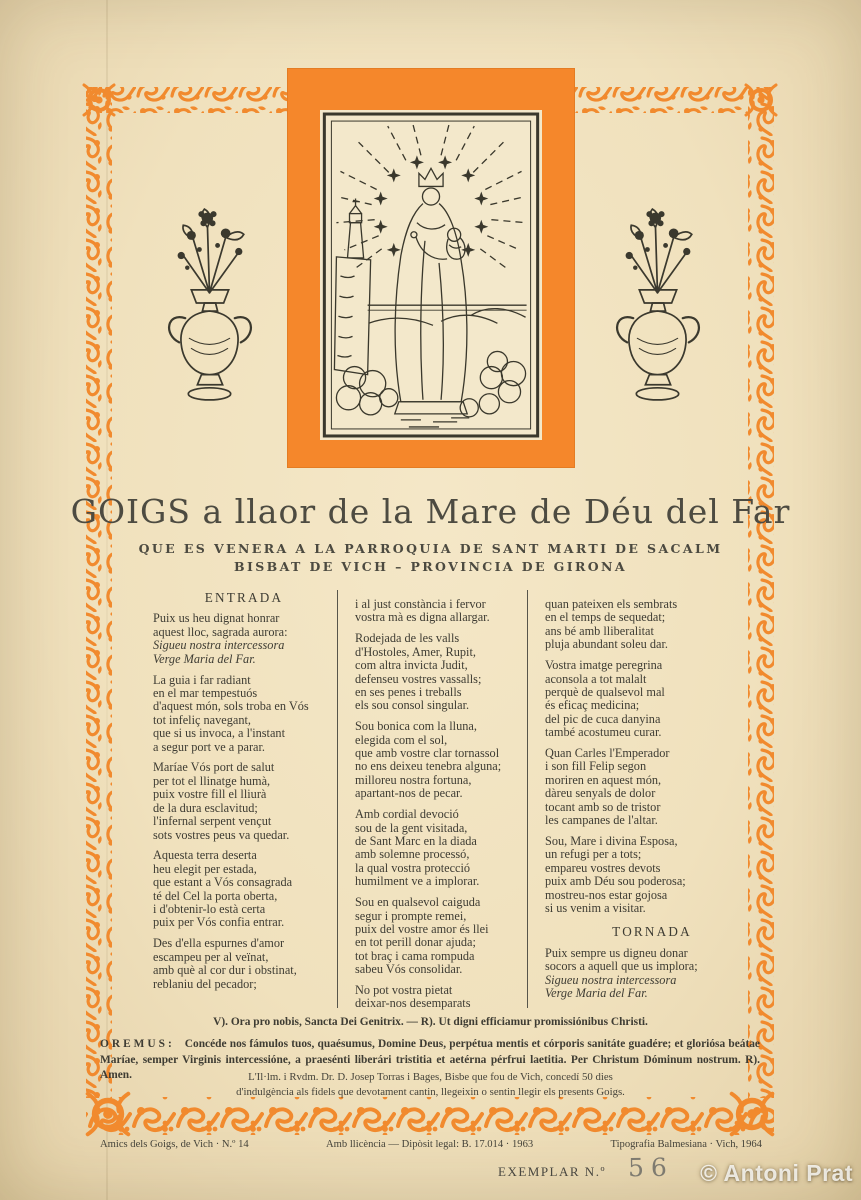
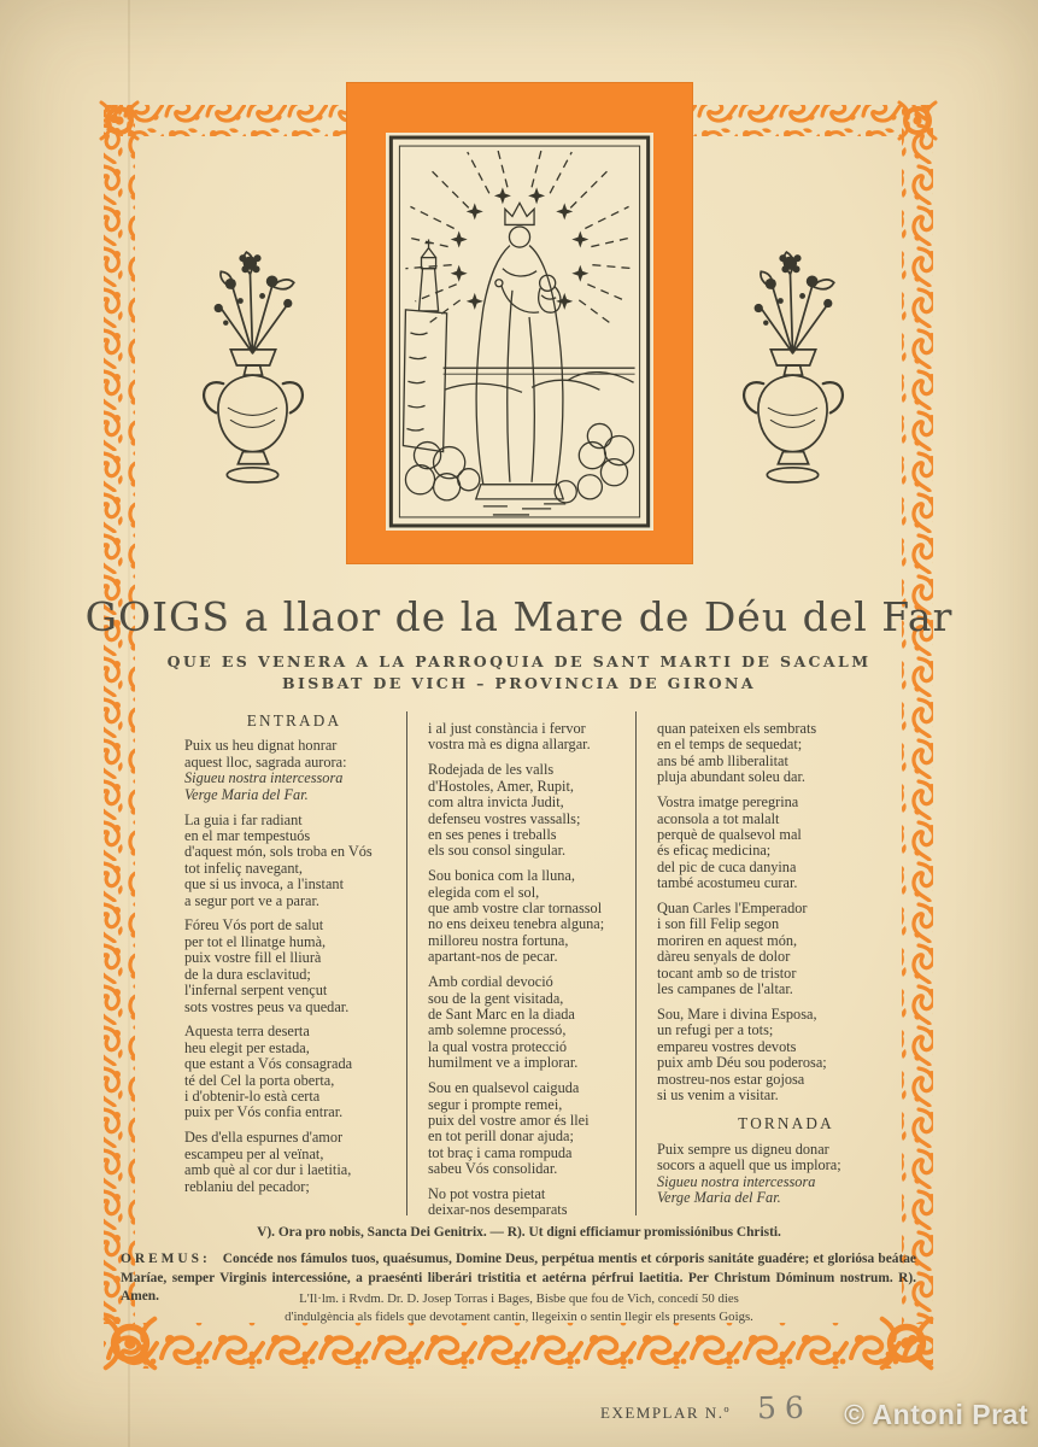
  GOIGS a llaor de la Mare de Déu del Far
  QUE ES VENERA A LA PARROQUIA DE SANT MARTI DE SACALM
  BISBAT DE VICH – PROVINCIA DE GIRONA
  ENTRADA
  Puix us heu dignat honrar
  aquest lloc, sagrada aurora:
  Sigueu nostra intercessora
  Verge Maria del Far.
  La guia i far radiant
  en el mar tempestuós
  d'aquest món, sols troba en Vós
  tot infeliç navegant,
  que si us invoca, a l'instant
  a segur port ve a parar.
- Maríae Vós port de salut
+ Fóreu Vós port de salut
  per tot el llinatge humà,
  puix vostre fill el lliurà
  de la dura esclavitud;
  l'infernal serpent vençut
  sots vostres peus va quedar.
  Aquesta terra deserta
  heu elegit per estada,
  que estant a Vós consagrada
  té del Cel la porta oberta,
  i d'obtenir-lo està certa
  puix per Vós confia entrar.
  Des d'ella espurnes d'amor
  escampeu per al veïnat,
- amb què al cor dur i obstinat,
+ amb què al cor dur i laetitia,
  reblaniu del pecador;
  i al just constància i fervor
  vostra mà es digna allargar.
  Rodejada de les valls
  d'Hostoles, Amer, Rupit,
  com altra invicta Judit,
  defenseu vostres vassalls;
  en ses penes i treballs
  els sou consol singular.
  Sou bonica com la lluna,
  elegida com el sol,
  que amb vostre clar tornassol
  no ens deixeu tenebra alguna;
  milloreu nostra fortuna,
  apartant-nos de pecar.
  Amb cordial devoció
  sou de la gent visitada,
  de Sant Marc en la diada
  amb solemne processó,
  la qual vostra protecció
  humilment ve a implorar.
  Sou en qualsevol caiguda
  segur i prompte remei,
  puix del vostre amor és llei
  en tot perill donar ajuda;
  tot braç i cama rompuda
  sabeu Vós consolidar.
  No pot vostra pietat
  deixar-nos desemparats
  quan pateixen els sembrats
  en el temps de sequedat;
  ans bé amb lliberalitat
  pluja abundant soleu dar.
  Vostra imatge peregrina
  aconsola a tot malalt
  perquè de qualsevol mal
  és eficaç medicina;
  del pic de cuca danyina
  també acostumeu curar.
  Quan Carles l'Emperador
  i son fill Felip segon
  moriren en aquest món,
  dàreu senyals de dolor
  tocant amb so de tristor
  les campanes de l'altar.
  Sou, Mare i divina Esposa,
  un refugi per a tots;
  empareu vostres devots
  puix amb Déu sou poderosa;
  mostreu-nos estar gojosa
  si us venim a visitar.
  TORNADA
  Puix sempre us digneu donar
  socors a aquell que us implora;
  Sigueu nostra intercessora
  Verge Maria del Far.
  V). Ora pro nobis, Sancta Dei Genitrix. — R). Ut digni efficiamur promissiónibus Christi.
  OREMUS: Concéde nos fámulos tuos, quaésumus, Domine Deus, perpétua mentis et córporis sanitáte guadére; et gloriósa beátae Maríae, semper Virginis intercessióne, a praesénti liberári tristitia et aetérna pérfrui laetitia. Per Christum Dóminum nostrum. R). Amen.
  L'Il·lm. i Rvdm. Dr. D. Josep Torras i Bages, Bisbe que fou de Vich, concedí 50 dies
  d'indulgència als fidels que devotament cantin, llegeixin o sentin llegir els presents Goigs.
- Amics dels Goigs, de Vich · N.º 14
- Amb llicència — Dipòsit legal: B. 17.014 · 1963
- Tipografia Balmesiana · Vich, 1964
  EXEMPLAR N.º
  56
  © Antoni Prat
